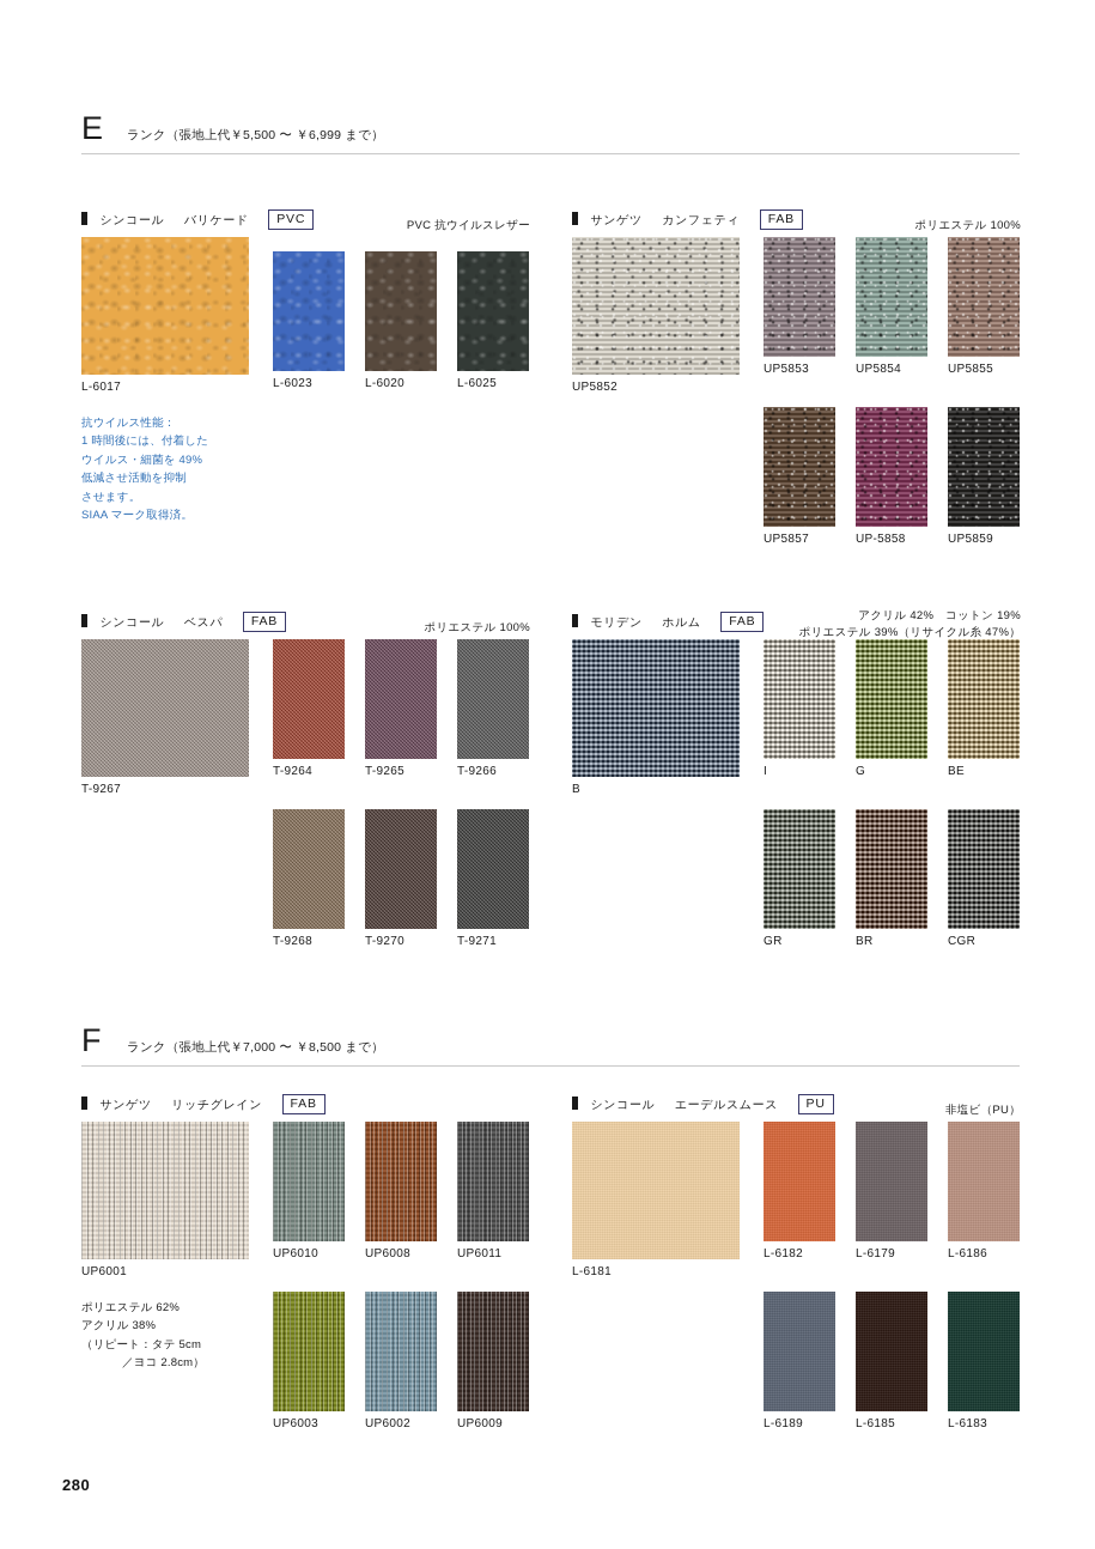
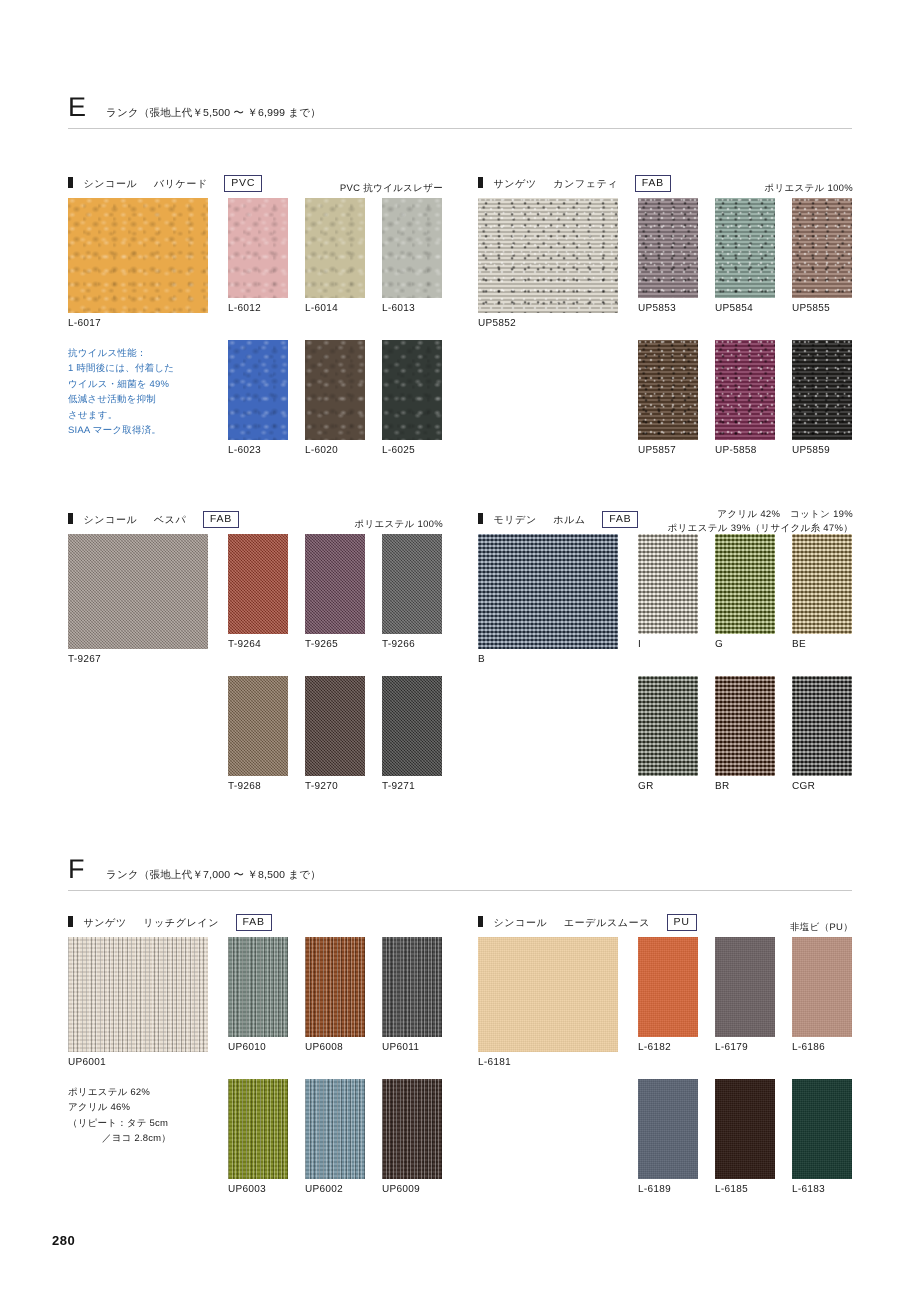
  E
  ランク（張地上代￥5,500 〜 ￥6,999 まで）
  F
  ランク（張地上代￥7,000 〜 ￥8,500 まで）
  シンコール バリケード PVC
  PVC 抗ウイルスレザー
  L-6017
  抗ウイルス性能：
  1 時間後には、付着した
  ウイルス・細菌を 49%
  低減させ活動を抑制
  させます。
  SIAA マーク取得済。
+ L-6012
+ L-6014
+ L-6013
  L-6023
  L-6020
  L-6025
  サンゲツ カンフェティ FAB
  ポリエステル 100%
  UP5852
  UP5853
  UP5854
  UP5855
  UP5857
  UP-5858
  UP5859
  シンコール ベスパ FAB
  ポリエステル 100%
  T-9267
  T-9264
  T-9265
  T-9266
  T-9268
  T-9270
  T-9271
  モリデン ホルム FAB
  アクリル 42% コットン 19%
  ポリエステル 39%（リサイクル糸 47%）
  B
  I
  G
  BE
  GR
  BR
  CGR
  サンゲツ リッチグレイン FAB
  UP6001
  ポリエステル 62%
- アクリル 38%
+ アクリル 46%
  （リピート：タテ 5cm
  ／ヨコ 2.8cm）
  UP6010
  UP6008
  UP6011
  UP6003
  UP6002
  UP6009
  シンコール エーデルスムース PU
  非塩ビ（PU）
  L-6181
  L-6182
  L-6179
  L-6186
  L-6189
  L-6185
  L-6183
  280
